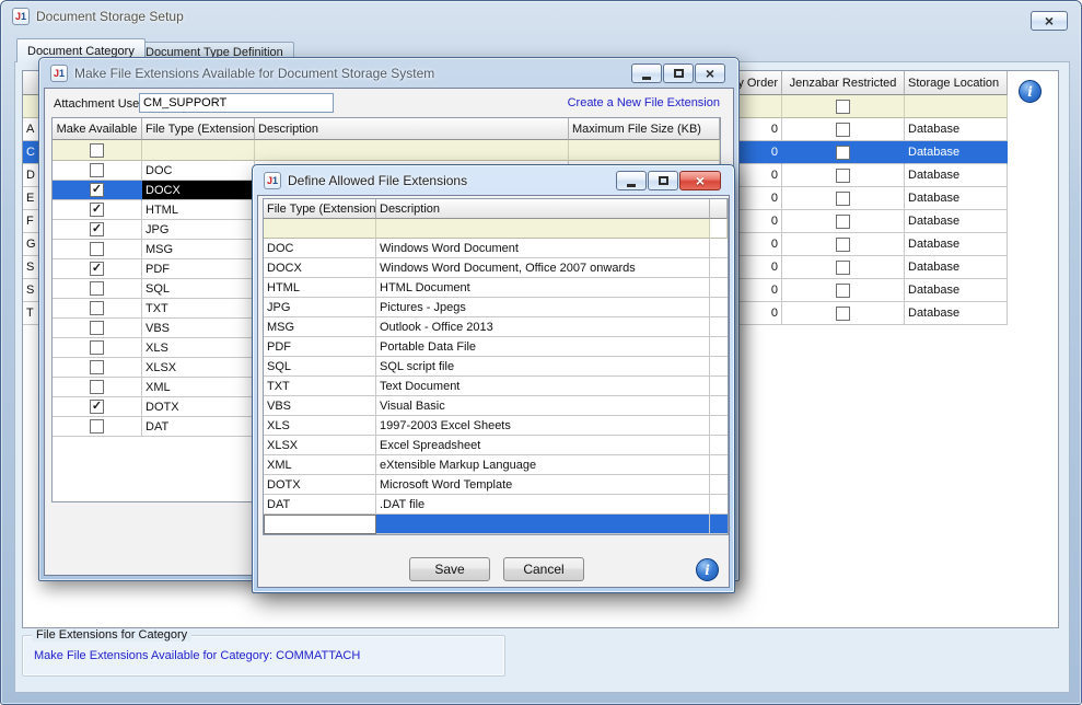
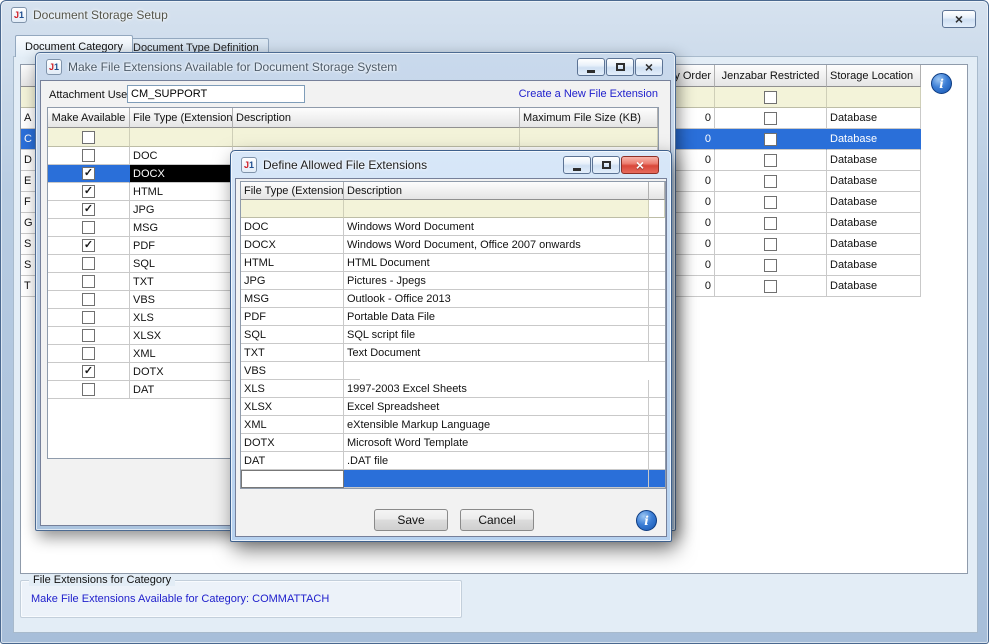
  J
  1
  Document Storage Setup
  Document Category
  Document Type Definition
  y Order
  Jenzabar Restricted
  Storage Location
  A
  0
  Database
  C
  0
  Database
  D
  0
  Database
  E
  0
  Database
  F
  0
  Database
  G
  0
  Database
  S
  0
  Database
  S
  0
  Database
  T
  0
  Database
  File Extensions for Category
  Make File Extensions Available for Category: COMMATTACH
  J
  1
  Make File Extensions Available for Document Storage System
  Attachment Use
  CM_SUPPORT
  Create a New File Extension
  Make Available
  File Type (Extension
  Description
  Maximum File Size (KB)
  DOC
  DOCX
  HTML
  JPG
  MSG
  PDF
  SQL
  TXT
  VBS
  XLS
  XLSX
  XML
  DOTX
  DAT
  J
  1
  Define Allowed File Extensions
  File Type (Extension
  Description
  DOC
  Windows Word Document
  DOCX
  Windows Word Document, Office 2007 onwards
  HTML
  HTML Document
  JPG
  Pictures - Jpegs
  MSG
  Outlook - Office 2013
  PDF
  Portable Data File
  SQL
  SQL script file
  TXT
  Text Document
  VBS
- Visual Basic
  XLS
  1997-2003 Excel Sheets
  XLSX
  Excel Spreadsheet
  XML
  eXtensible Markup Language
  DOTX
  Microsoft Word Template
  DAT
  .DAT file
  Save
  Cancel
